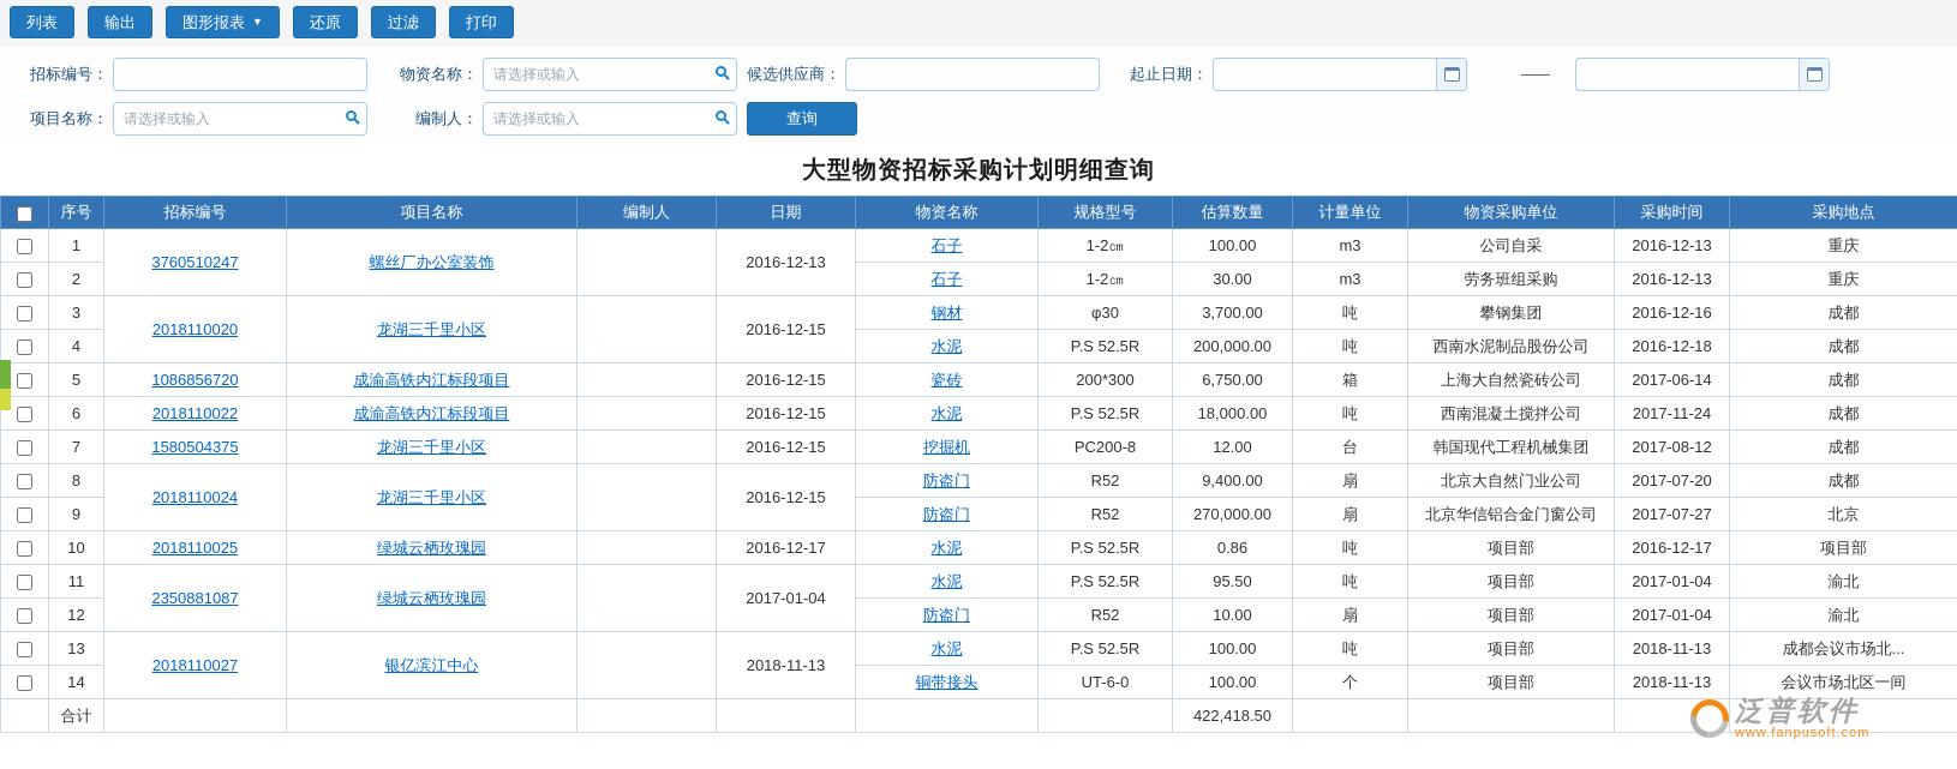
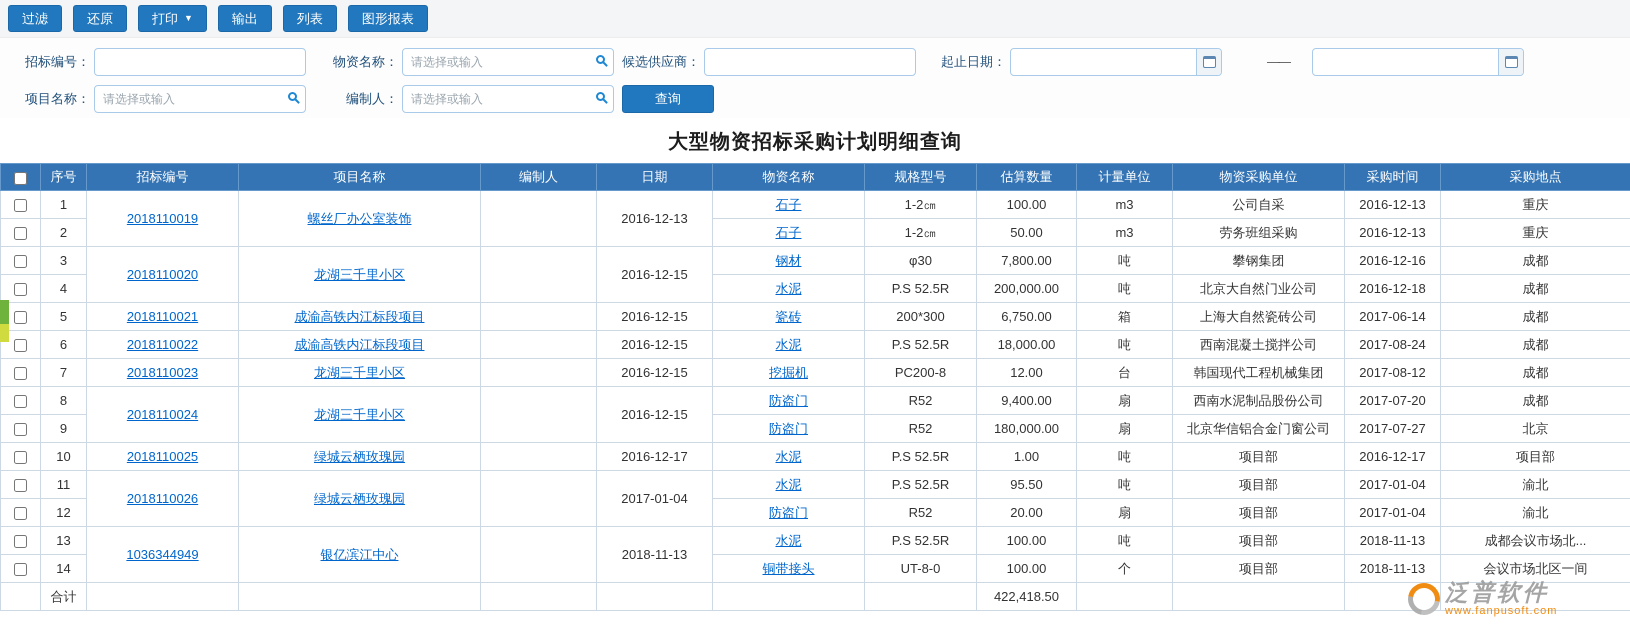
- 列表
+ 过滤
- 输出
+ 还原
- 图形报表
+ 打印
  ▼
- 还原
+ 输出
- 过滤
+ 列表
- 打印
+ 图形报表
  招标编号：
  物资名称：
  请选择或输入
  候选供应商：
  起止日期：
  ——
  项目名称：
  请选择或输入
  编制人：
  请选择或输入
  查询
  大型物资招标采购计划明细查询
  	序号	招标编号	项目名称	编制人	日期	物资名称	规格型号	估算数量	计量单位	物资采购单位	采购时间	采购地点
- 	1	3760510247	螺丝厂办公室装饰		2016-12-13	石子	1-2㎝	100.00	m3	公司自采	2016-12-13	重庆
+ 	1	2018110019	螺丝厂办公室装饰		2016-12-13	石子	1-2㎝	100.00	m3	公司自采	2016-12-13	重庆
- 	2	石子	1-2㎝	30.00	m3	劳务班组采购	2016-12-13	重庆
+ 	2	石子	1-2㎝	50.00	m3	劳务班组采购	2016-12-13	重庆
- 	3	2018110020	龙湖三千里小区		2016-12-15	钢材	φ30	3,700.00	吨	攀钢集团	2016-12-16	成都
+ 	3	2018110020	龙湖三千里小区		2016-12-15	钢材	φ30	7,800.00	吨	攀钢集团	2016-12-16	成都
- 	4	水泥	P.S 52.5R	200,000.00	吨	西南水泥制品股份公司	2016-12-18	成都
+ 	4	水泥	P.S 52.5R	200,000.00	吨	北京大自然门业公司	2016-12-18	成都
- 	5	1086856720	成渝高铁内江标段项目		2016-12-15	瓷砖	200*300	6,750.00	箱	上海大自然瓷砖公司	2017-06-14	成都
+ 	5	2018110021	成渝高铁内江标段项目		2016-12-15	瓷砖	200*300	6,750.00	箱	上海大自然瓷砖公司	2017-06-14	成都
- 	6	2018110022	成渝高铁内江标段项目		2016-12-15	水泥	P.S 52.5R	18,000.00	吨	西南混凝土搅拌公司	2017-11-24	成都
+ 	6	2018110022	成渝高铁内江标段项目		2016-12-15	水泥	P.S 52.5R	18,000.00	吨	西南混凝土搅拌公司	2017-08-24	成都
- 	7	1580504375	龙湖三千里小区		2016-12-15	挖掘机	PC200-8	12.00	台	韩国现代工程机械集团	2017-08-12	成都
+ 	7	2018110023	龙湖三千里小区		2016-12-15	挖掘机	PC200-8	12.00	台	韩国现代工程机械集团	2017-08-12	成都
- 	8	2018110024	龙湖三千里小区		2016-12-15	防盗门	R52	9,400.00	扇	北京大自然门业公司	2017-07-20	成都
+ 	8	2018110024	龙湖三千里小区		2016-12-15	防盗门	R52	9,400.00	扇	西南水泥制品股份公司	2017-07-20	成都
- 	9	防盗门	R52	270,000.00	扇	北京华信铝合金门窗公司	2017-07-27	北京
+ 	9	防盗门	R52	180,000.00	扇	北京华信铝合金门窗公司	2017-07-27	北京
- 	10	2018110025	绿城云栖玫瑰园		2016-12-17	水泥	P.S 52.5R	0.86	吨	项目部	2016-12-17	项目部
+ 	10	2018110025	绿城云栖玫瑰园		2016-12-17	水泥	P.S 52.5R	1.00	吨	项目部	2016-12-17	项目部
- 	11	2350881087	绿城云栖玫瑰园		2017-01-04	水泥	P.S 52.5R	95.50	吨	项目部	2017-01-04	渝北
+ 	11	2018110026	绿城云栖玫瑰园		2017-01-04	水泥	P.S 52.5R	95.50	吨	项目部	2017-01-04	渝北
- 	12	防盗门	R52	10.00	扇	项目部	2017-01-04	渝北
+ 	12	防盗门	R52	20.00	扇	项目部	2017-01-04	渝北
- 	13	2018110027	银亿滨江中心		2018-11-13	水泥	P.S 52.5R	100.00	吨	项目部	2018-11-13	成都会议市场北...
+ 	13	1036344949	银亿滨江中心		2018-11-13	水泥	P.S 52.5R	100.00	吨	项目部	2018-11-13	成都会议市场北...
- 	14	铜带接头	UT-6-0	100.00	个	项目部	2018-11-13	会议市场北区一间
+ 	14	铜带接头	UT-8-0	100.00	个	项目部	2018-11-13	会议市场北区一间
  	合计							422,418.50
  泛普软件
  www.fanpusoft.com
